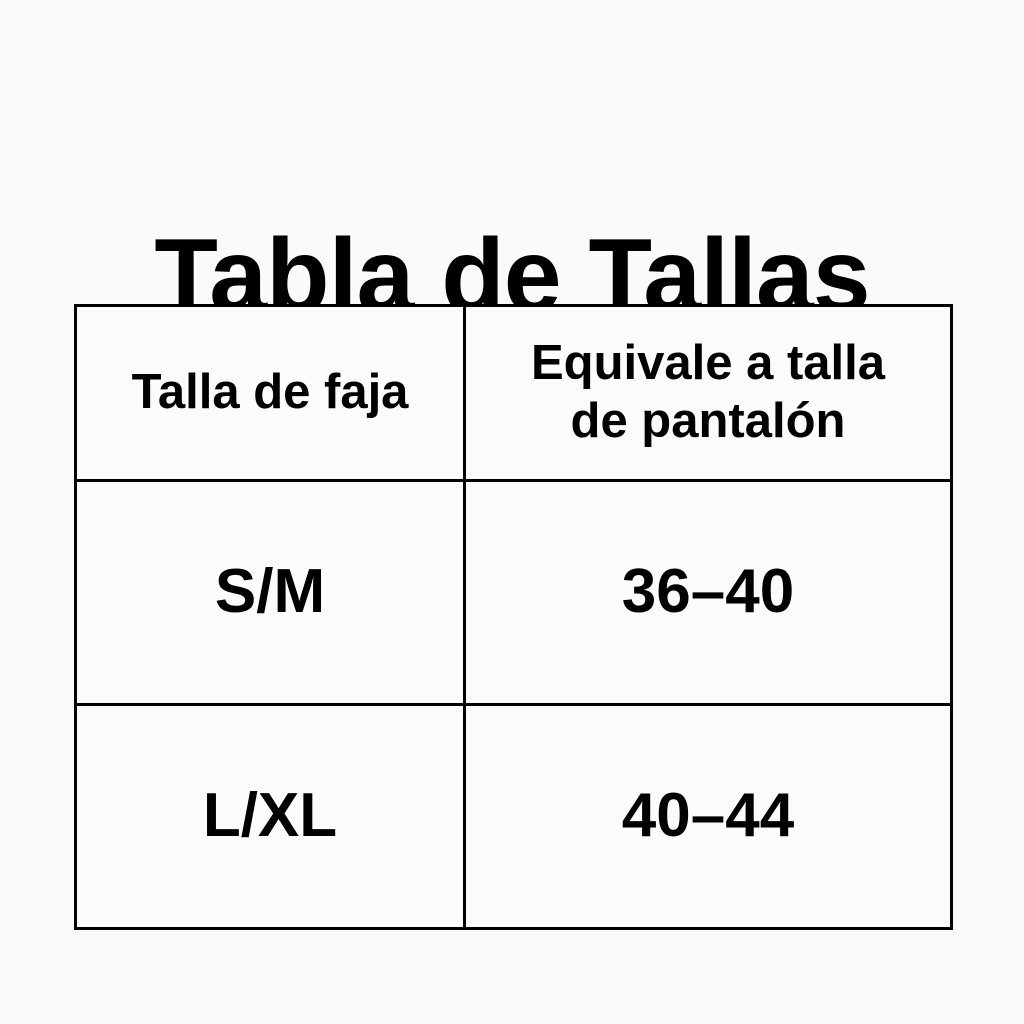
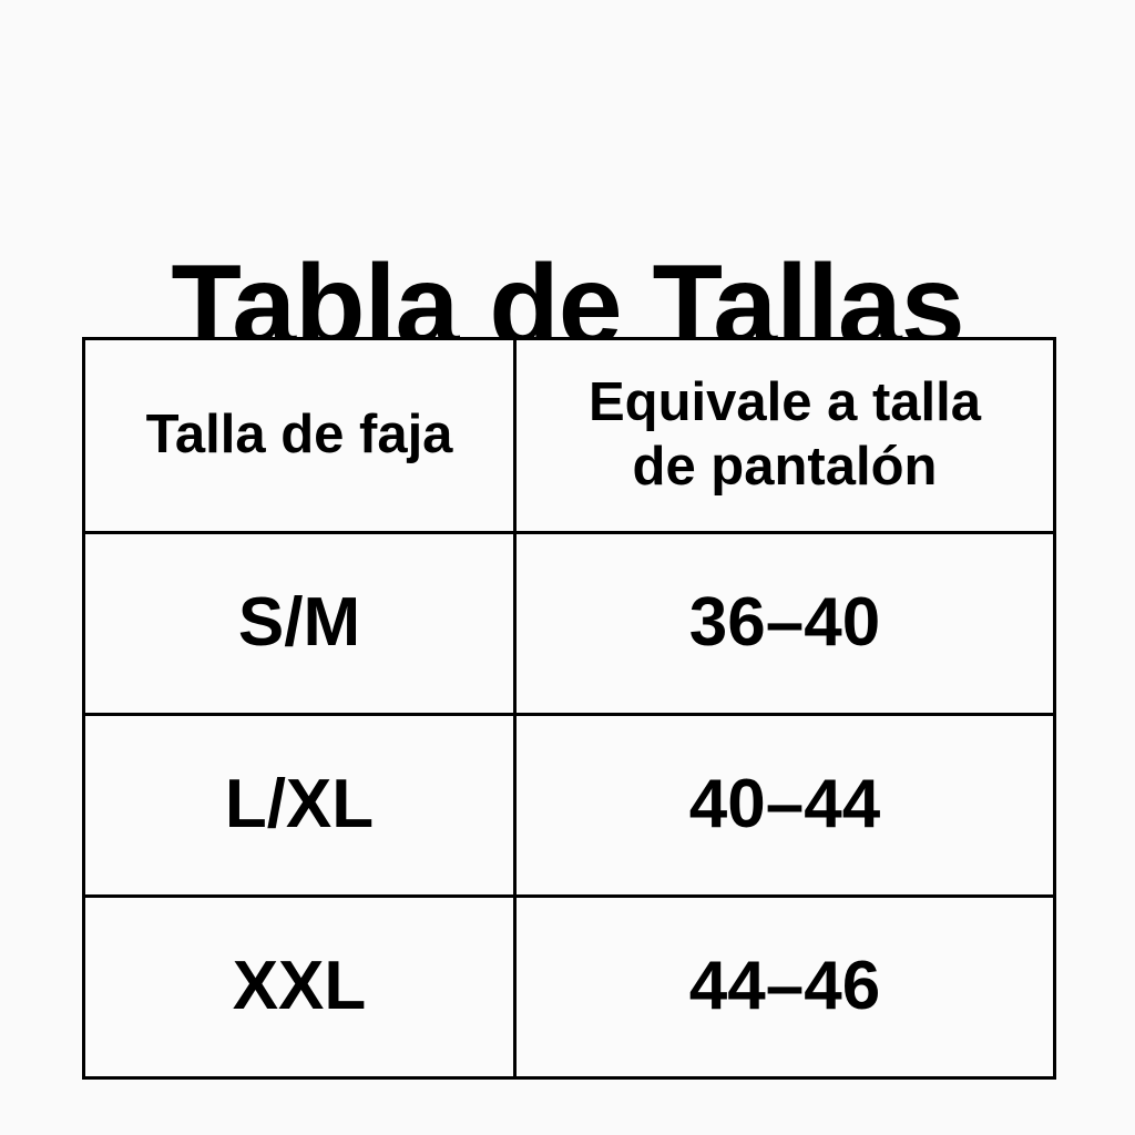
  Tabla de Tallas
  Talla de faja	Equivale a talla de pantalón
  S/M	36–40
  L/XL	40–44
+ XXL	44–46
